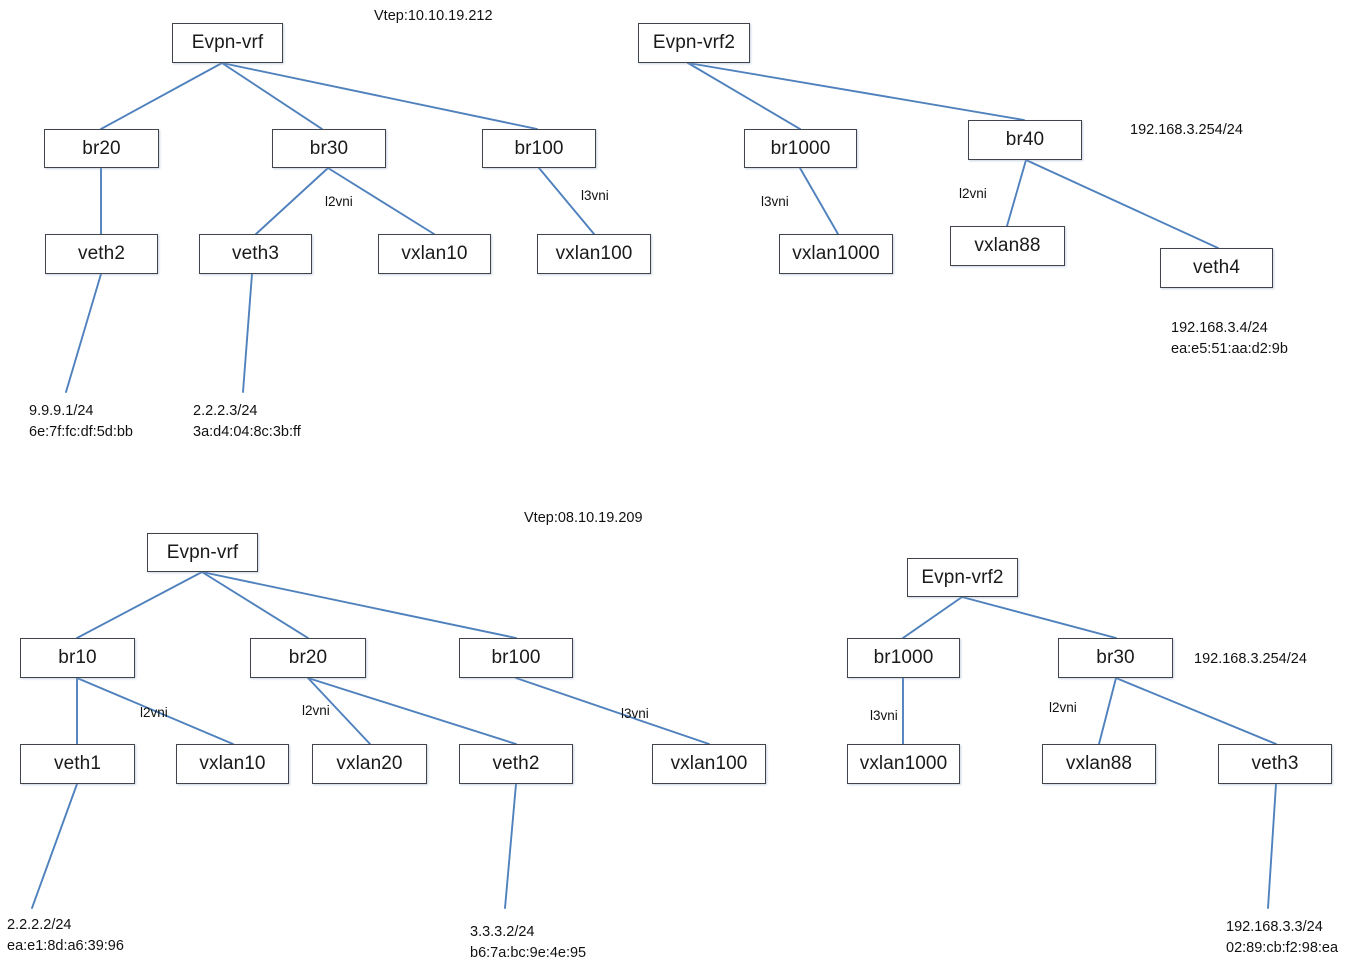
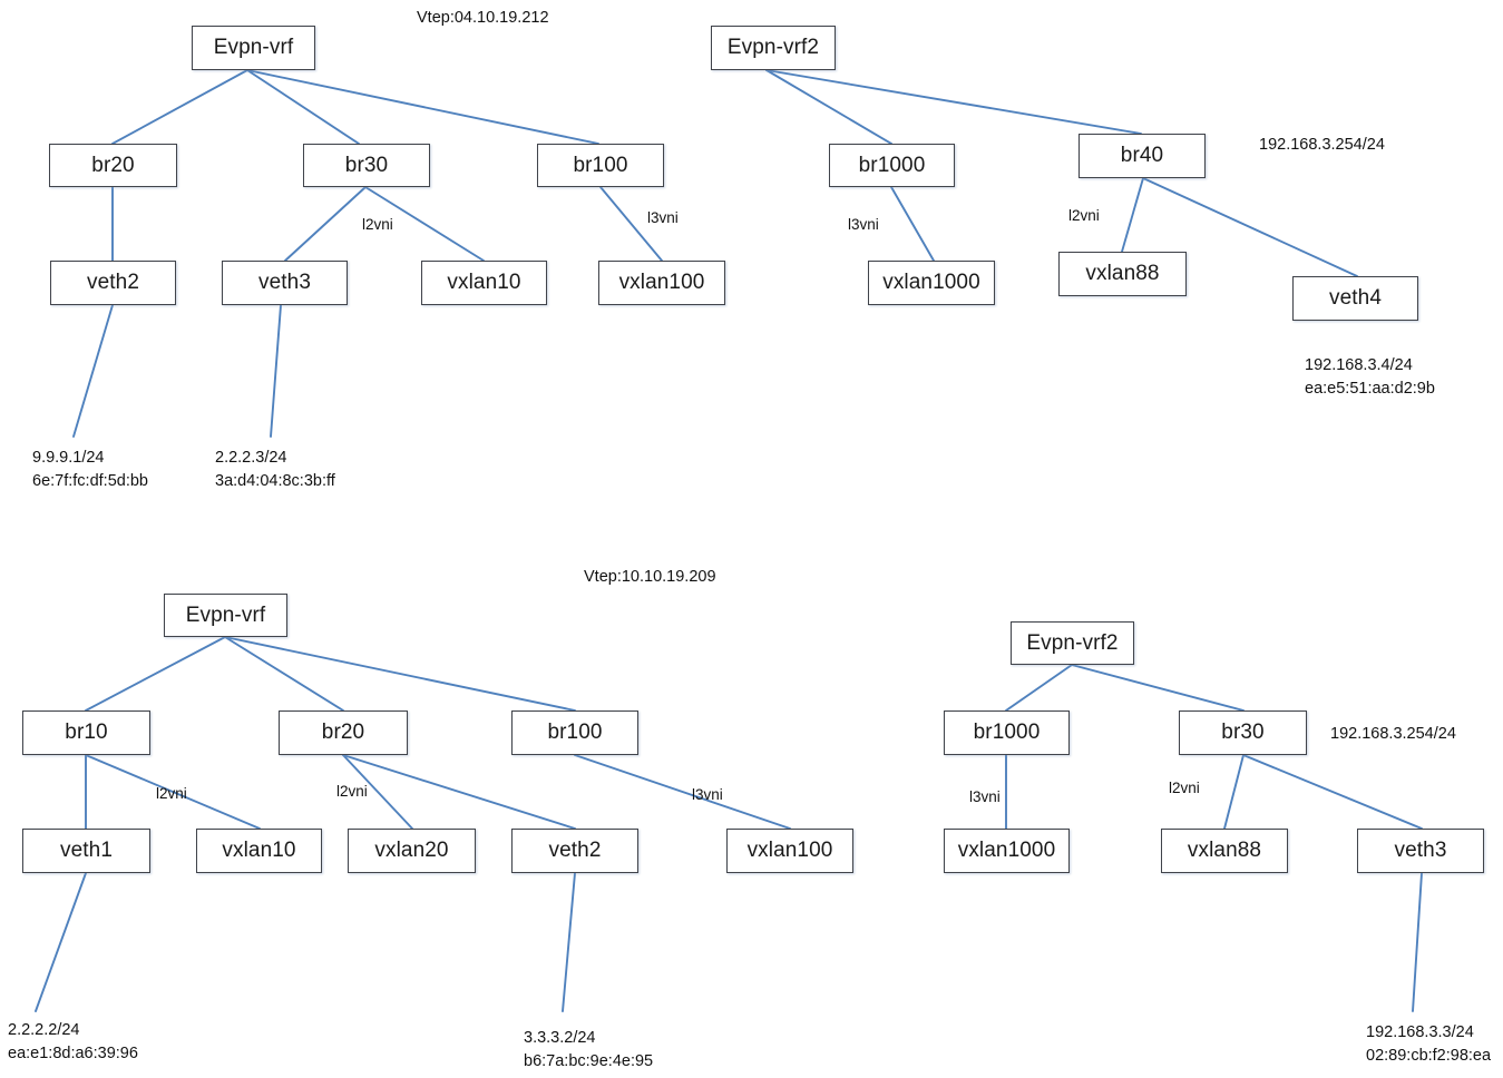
  Evpn-vrf
  Evpn-vrf2
  br20
  br30
  br100
  br1000
  br40
  veth2
  veth3
  vxlan10
  vxlan100
  vxlan1000
  vxlan88
  veth4
  Evpn-vrf
  Evpn-vrf2
  br10
  br20
  br100
  br1000
  br30
  veth1
  vxlan10
  vxlan20
  veth2
  vxlan100
  vxlan1000
  vxlan88
  veth3
  l2vni
  l3vni
  l3vni
  l2vni
  l2vni
  l2vni
  l3vni
  l3vni
  l2vni
- Vtep:10.10.19.212
+ Vtep:04.10.19.212
- Vtep:08.10.19.209
+ Vtep:10.10.19.209
  192.168.3.254/24
  9.9.9.1/24
  6e:7f:fc:df:5d:bb
  2.2.2.3/24
  3a:d4:04:8c:3b:ff
  192.168.3.4/24
  ea:e5:51:aa:d2:9b
  192.168.3.254/24
  2.2.2.2/24
  ea:e1:8d:a6:39:96
  3.3.3.2/24
  b6:7a:bc:9e:4e:95
  192.168.3.3/24
  02:89:cb:f2:98:ea
